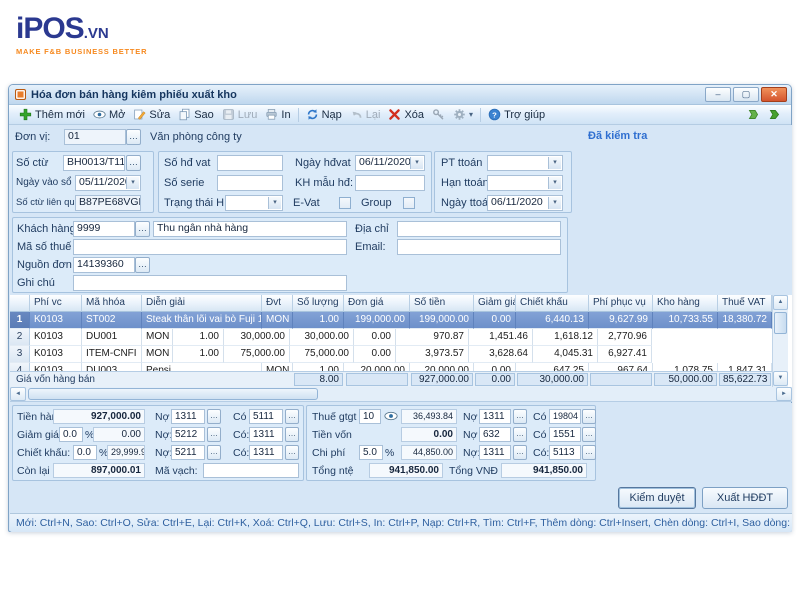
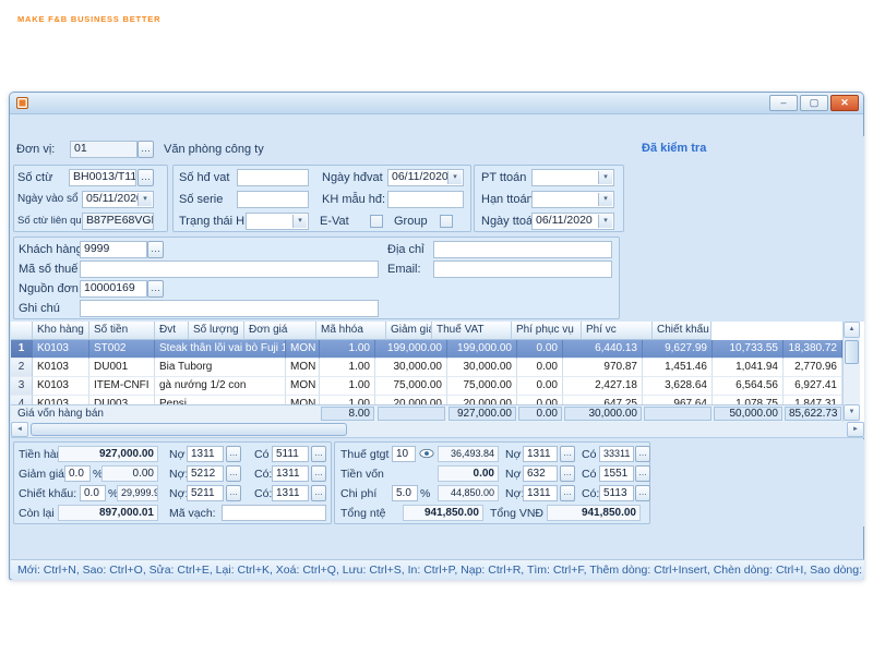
- iPOS.VN
  MAKE F&B BUSINESS BETTER
- Hóa đơn bán hàng kiêm phiếu xuất kho
  –
  ▢
  ✕
- Thêm mới
- Mở
- Sửa
- Sao
- Lưu
- In
- Nạp
- Lại
- Xóa
- ▾
- ?
- Trợ giúp
  Đơn vị:
  01
  …
  Văn phòng công ty
  Đã kiểm tra
  Số ctừ
  BH0013/T11
  …
  Ngày vào sổ
  05/11/202
  Số ctừ liên qu
  Số hđ vat
  Ngày hđvat
  06/11/2020
  Số serie
  KH mẫu hđ:
  Trạng thái H
  E-Vat
  Group
  PT ttoán
  Hạn ttoán
  Ngày ttoá
  06/11/2020
  Khách hàn
  9999
  …
- Thu ngân nhà hàng
  Địa chỉ
  Mã số thuế
  Email:
  Nguồn đơn
- 14139360
+ 10000169
  …
  Ghi chú
- Phí vc
+ Kho hàng
- Mã hhóa
+ Số tiền
- Diễn giải
  Đvt
  Số lượng
  Đơn giá
- Số tiền
+ Mã hhóa
  Giảm gi
- Chiết khấu
+ Thuế VAT
  Phí phục vụ
- Kho hàng
+ Phí vc
- Thuế VAT
+ Chiết khấu
  1
  K0103
  ST002
  Steak thân lõi vai bò Fuji 1
  MON
  1.00
  199,000.00
  199,000.00
  0.00
  6,440.13
  9,627.99
  10,733.55
  18,380.72
  2
  K0103
  DU001
+ Bia Tuborg
  MON
  1.00
  30,000.00
  30,000.00
  0.00
  970.87
  1,451.46
- 1,618.12
+ 1,041.94
  2,770.96
  3
  K0103
  ITEM-CNFI
+ gà nướng 1/2 con
  MON
  1.00
  75,000.00
  75,000.00
  0.00
- 3,973.57
+ 2,427.18
  3,628.64
- 4,045.31
+ 6,564.56
  6,927.41
  Giá vốn hàng bán
  8.00
  927,000.00
  0.00
  30,000.00
  50,000.00
  85,622.73
  Tiền hà
  927,000.00
  Nợ
  1311
  …
  Có
  5111
  …
  Giảm giá
  0.0
  %
  0.00
  5212
  …
  Có:
  1311
  …
  Chiết khấu:
  0.0
  %
  29,999.9
  5211
  …
  Có:
  1311
  …
  Còn lại
  897,000.01
  Mã vạch:
  Thuế gtgt
  10
  36,493.84
  Nợ
  1311
  …
  Có
- 19804
+ 33311
  …
  Tiền vốn
  0.00
  Nợ
  632
  …
  Có
  1551
  …
  Chi phí
  5.0
  %
  44,850.00
  1311
  …
  Có:
  5113
  …
  Tổng ntệ
  941,850.00
  Tổng VNĐ
  941,850.00
- Kiểm duyệt
- Xuất HĐĐT
  Mới: Ctrl+N, Sao: Ctrl+O, Sửa: Ctrl+E, Lại: Ctrl+K, Xoá: Ctrl+Q, Lưu: Ctrl+S, In: Ctrl+P, Nạp: Ctrl+R, Tìm: Ctrl+F, Thêm dòng: Ctrl+Insert, Chèn dòng: Ctrl+I, Sao dòng:
